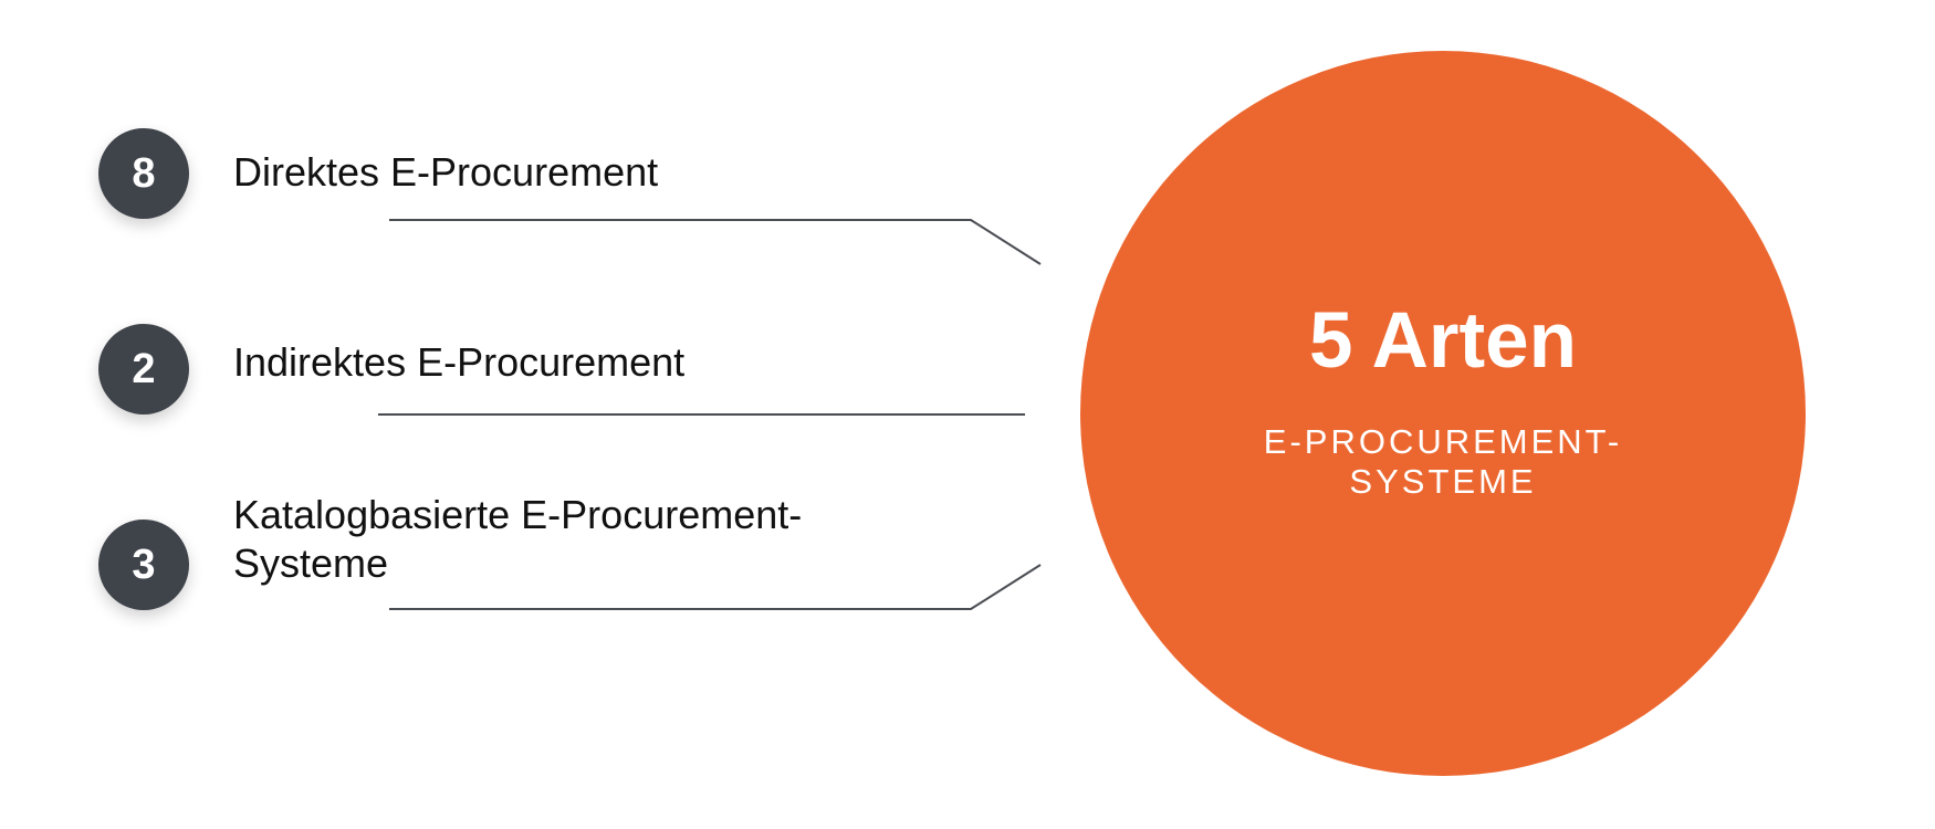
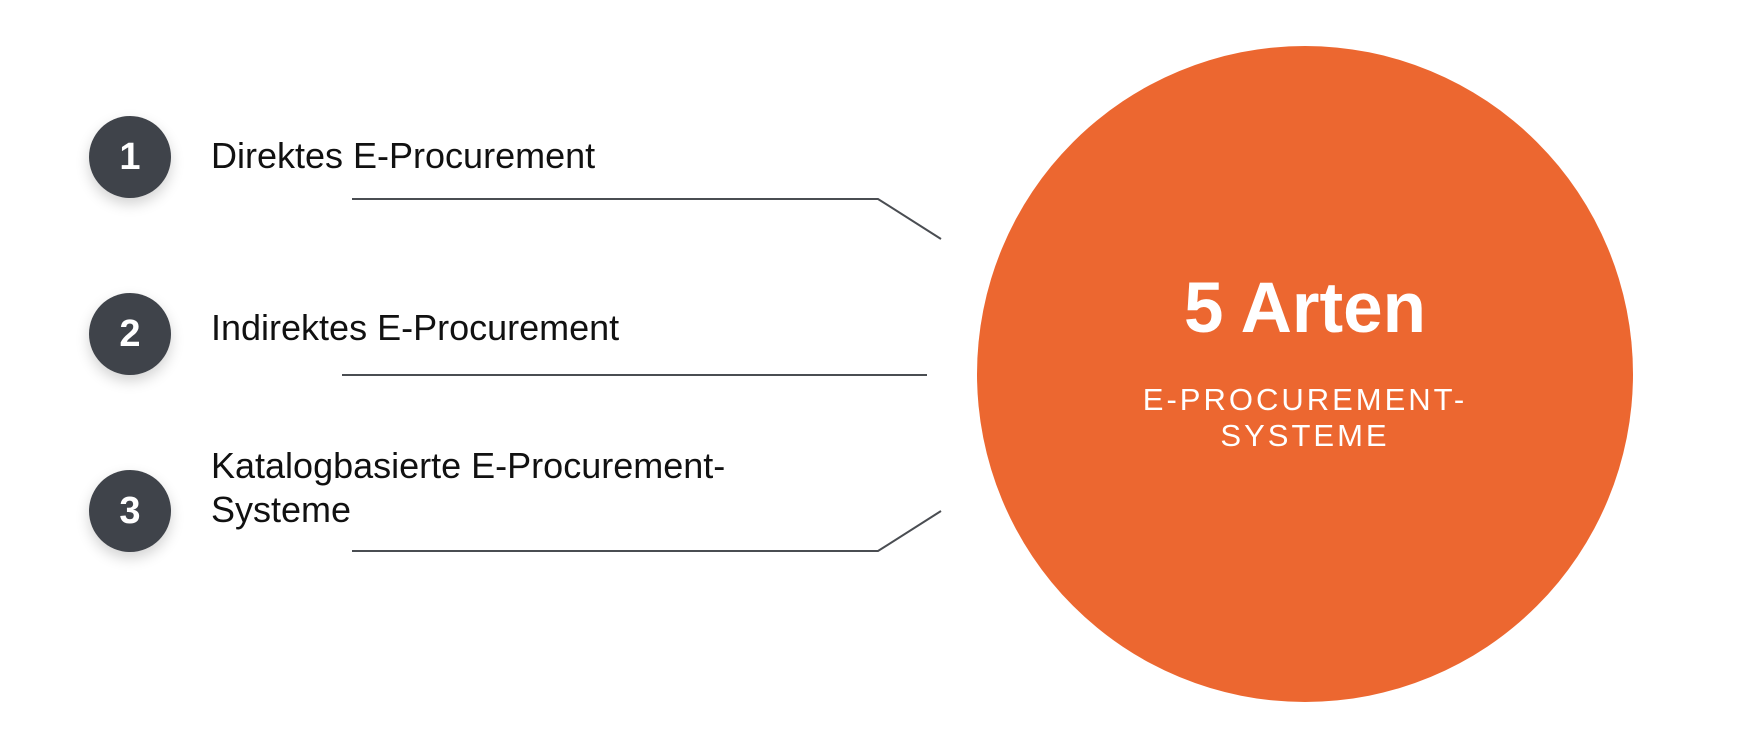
- 8
+ 1
  Direktes E-Procurement
  2
  Indirektes E-Procurement
  3
  Katalogbasierte E-Procurement-
  Systeme
  5 Arten
  E-PROCUREMENT-
  SYSTEME
